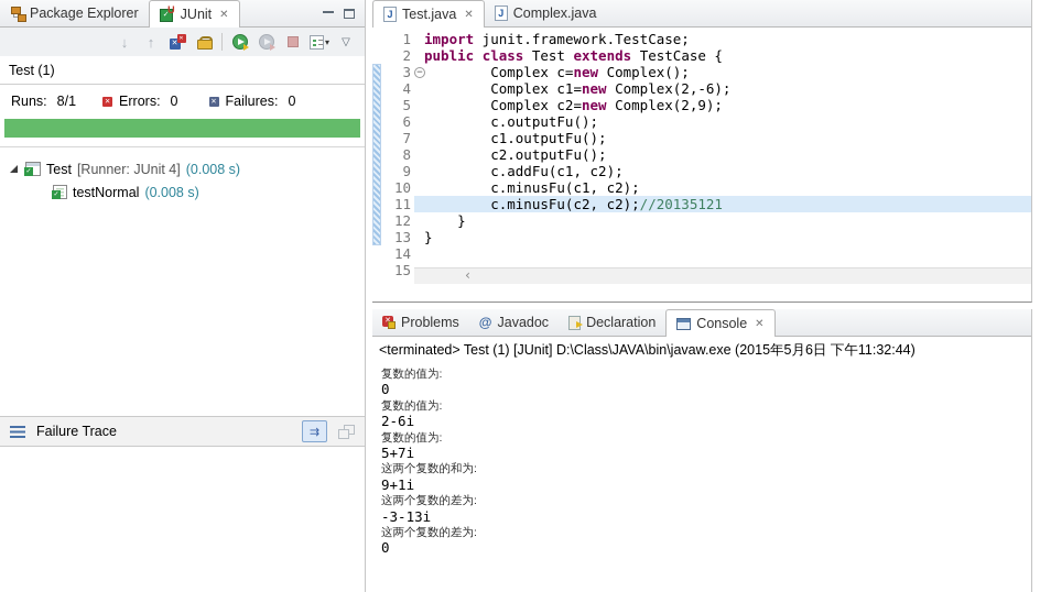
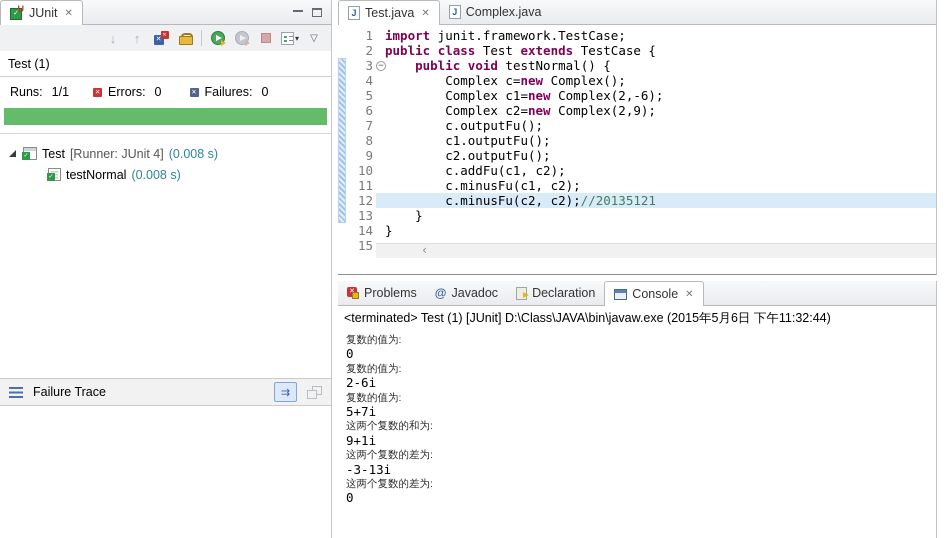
- Package Explorer
  JUnit
  ✕
  ↓
  ↑
  ▾
  ▽
  Test (1)
  Runs:
- 8/1
+ 1/1
  Errors:
  0
  Failures:
  0
  Test
  [Runner: JUnit 4]
  (0.008 s)
  testNormal
  (0.008 s)
  Failure Trace
  Test.java
  ✕
  Complex.java
  1
  2
  3
  4
  5
  6
  7
  8
  9
  10
  11
  12
  13
  14
  15
  import junit.framework.TestCase;
  public class Test extends TestCase {
+ public void testNormal() {
  Complex c=new Complex();
  Complex c1=new Complex(2,-6);
  Complex c2=new Complex(2,9);
  c.outputFu();
  c1.outputFu();
  c2.outputFu();
  c.addFu(c1, c2);
  c.minusFu(c1, c2);
  c.minusFu(c2, c2);//20135121
  }
  }
  Problems
  @
  Javadoc
  Declaration
  Console
  ✕
  <terminated> Test (1) [JUnit] D:\Class\JAVA\bin\javaw.exe (2015年5月6日 下午11:32:44)
  复数的值为:
  0
  复数的值为:
  2-6i
  复数的值为:
  5+7i
  这两个复数的和为:
  9+1i
  这两个复数的差为:
  -3-13i
  这两个复数的差为:
  0
